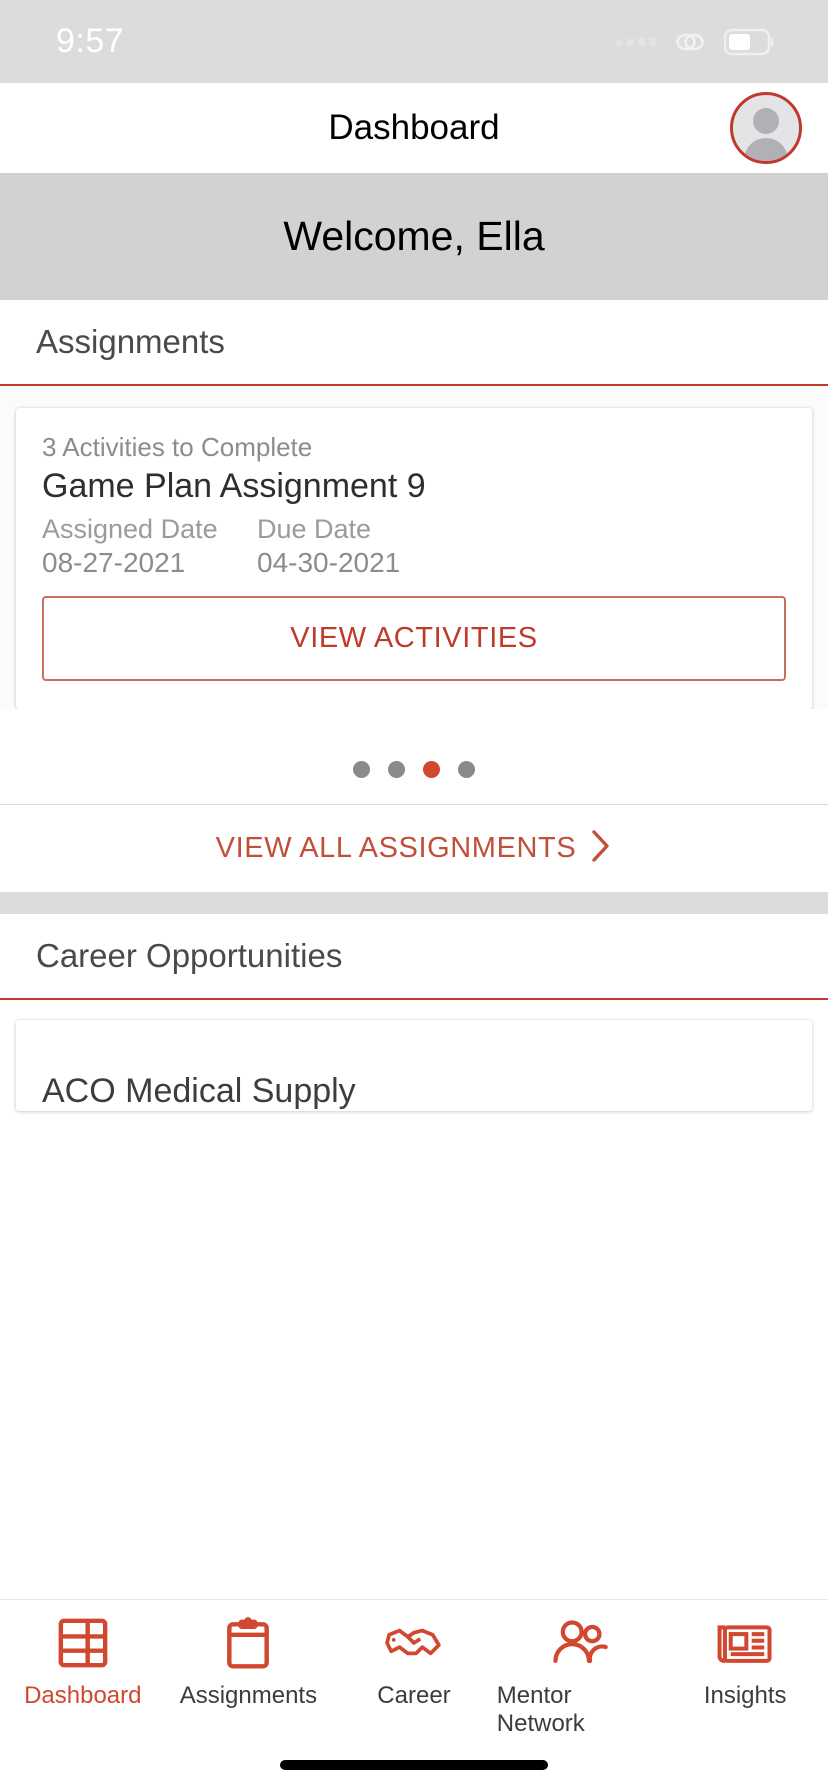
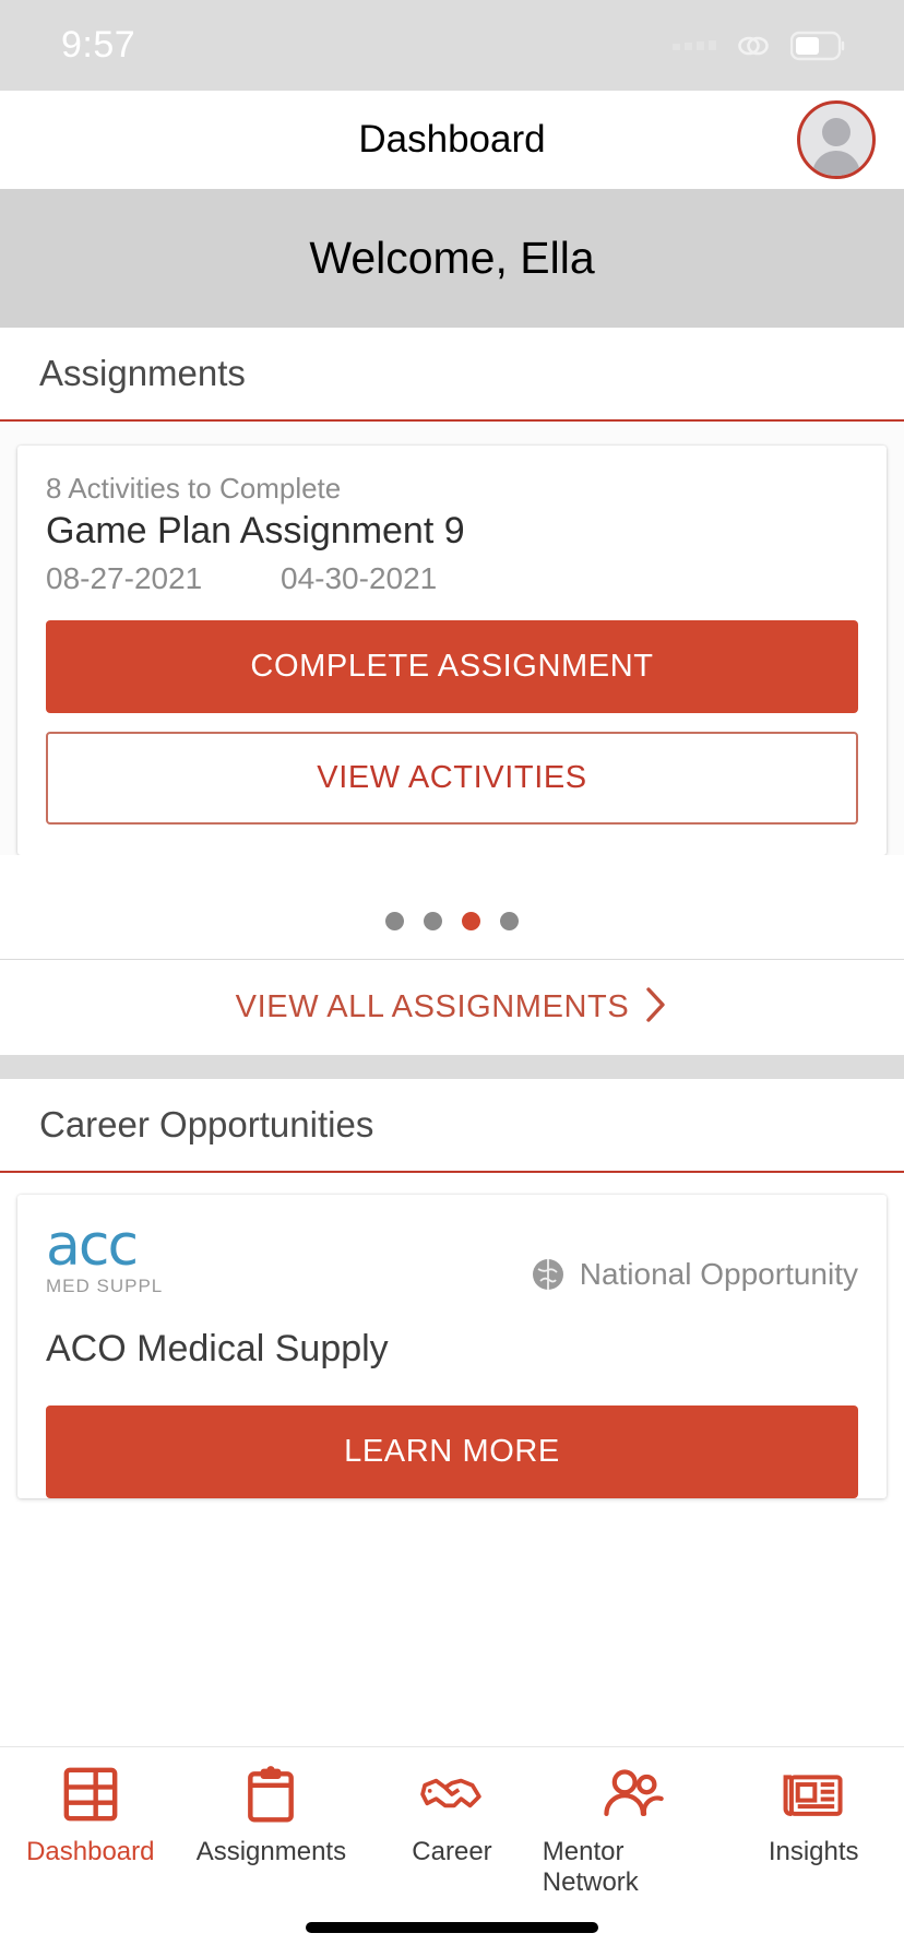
  9:57
  Dashboard
  Welcome, Ella
  Assignments
- 3 Activities to Complete
+ 8 Activities to Complete
  Game Plan Assignment 9
- Assigned Date
- Due Date
  08-27-2021
  04-30-2021
+ COMPLETE ASSIGNMENT
  VIEW ACTIVITIES
  VIEW ALL ASSIGNMENTS
  Career Opportunities
+ acc
+ MED SUPPL
+ National Opportunity
  ACO Medical Supply
+ LEARN MORE
  Dashboard
  Assignments
  Career
  Mentor Network
  Insights
